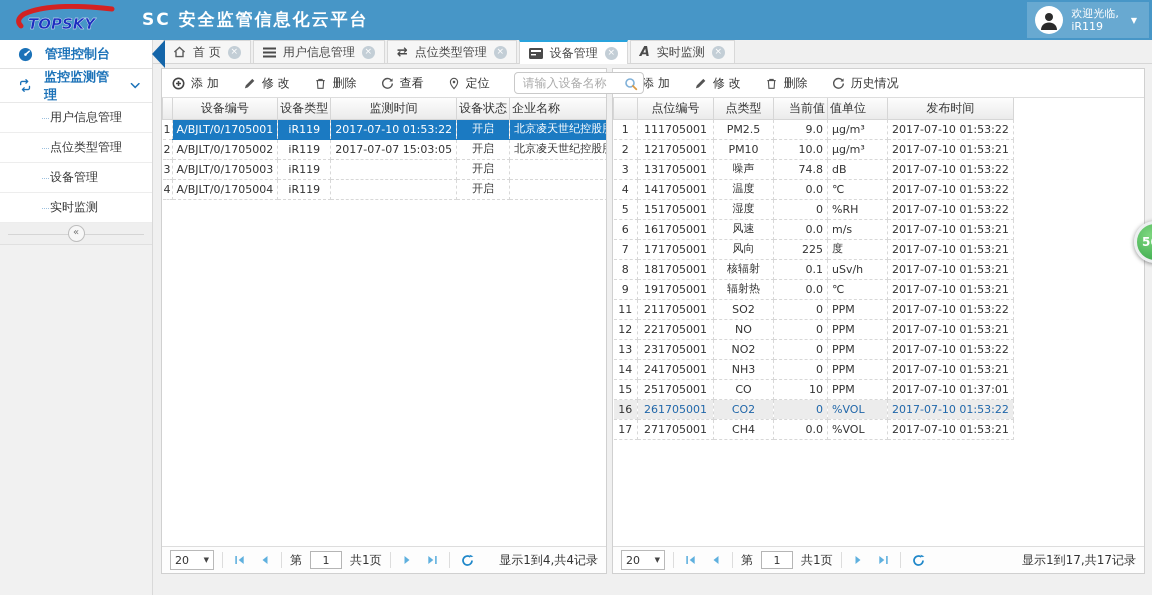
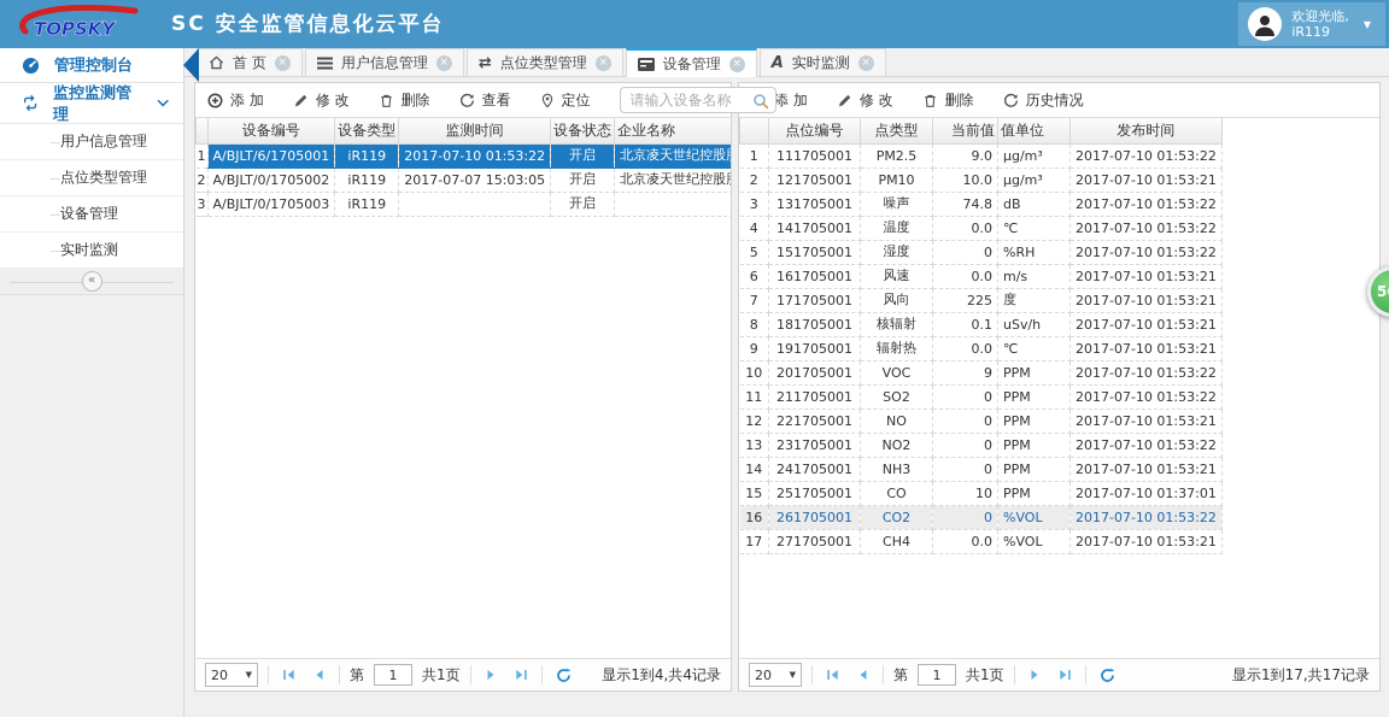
  TOPSKY
  SC 安全监管信息化云平台
  欢迎光临,
  iR119
  ▼
  管理控制台
  监控监测管理
  用户信息管理
  点位类型管理
  设备管理
  实时监测
  «
  首 页
  ×
  用户信息管理
  ×
  ⇄
  点位类型管理
  ×
  设备管理
  ×
  A
  实时监测
  ×
  添 加
  修 改
  删除
  查看
  定位
  请输入设备名称
  	设备编号	设备类型	监测时间	设备状态	企业名称
- 1	A/BJLT/0/1705001	iR119	2017-07-10 01:53:22	开启	北京凌天世纪控股
+ 1	A/BJLT/6/1705001	iR119	2017-07-10 01:53:22	开启	北京凌天世纪控股
  2	A/BJLT/0/1705002	iR119	2017-07-07 15:03:05	开启	北京凌天世纪控股
  3	A/BJLT/0/1705003	iR119		开启
- 4	A/BJLT/0/1705004	iR119		开启
  20
  ▼
  第
  1
  共1页
  显示1到4,共4记录
  添 加
  修 改
  删除
  历史情况
  	点位编号	点类型	当前值	值单位	发布时间
  1	111705001	PM2.5	9.0	μg/m³	2017-07-10 01:53:22
  2	121705001	PM10	10.0	μg/m³	2017-07-10 01:53:21
  3	131705001	噪声	74.8	dB	2017-07-10 01:53:22
  4	141705001	温度	0.0	℃	2017-07-10 01:53:22
  5	151705001	湿度	0	%RH	2017-07-10 01:53:22
  6	161705001	风速	0.0	m/s	2017-07-10 01:53:21
  7	171705001	风向	225	度	2017-07-10 01:53:21
  8	181705001	核辐射	0.1	uSv/h	2017-07-10 01:53:21
  9	191705001	辐射热	0.0	℃	2017-07-10 01:53:21
+ 10	201705001	VOC	9	PPM	2017-07-10 01:53:22
  11	211705001	SO2	0	PPM	2017-07-10 01:53:22
  12	221705001	NO	0	PPM	2017-07-10 01:53:21
  13	231705001	NO2	0	PPM	2017-07-10 01:53:22
  14	241705001	NH3	0	PPM	2017-07-10 01:53:21
  15	251705001	CO	10	PPM	2017-07-10 01:37:01
  16	261705001	CO2	0	%VOL	2017-07-10 01:53:22
  17	271705001	CH4	0.0	%VOL	2017-07-10 01:53:21
  20
  ▼
  第
  1
  共1页
  显示1到17,共17记录
